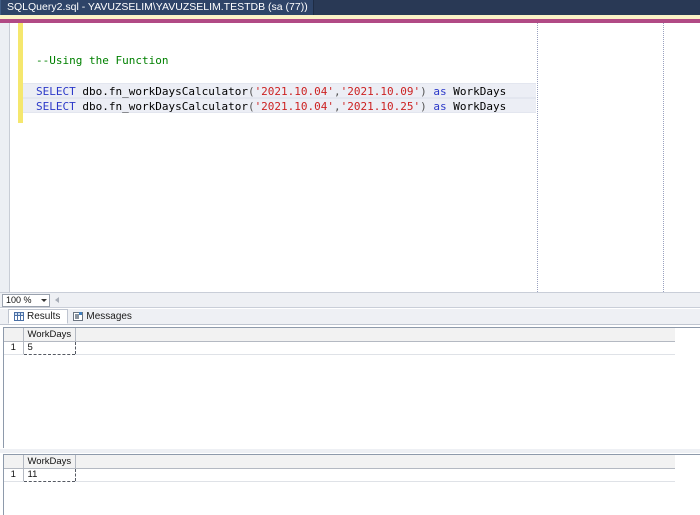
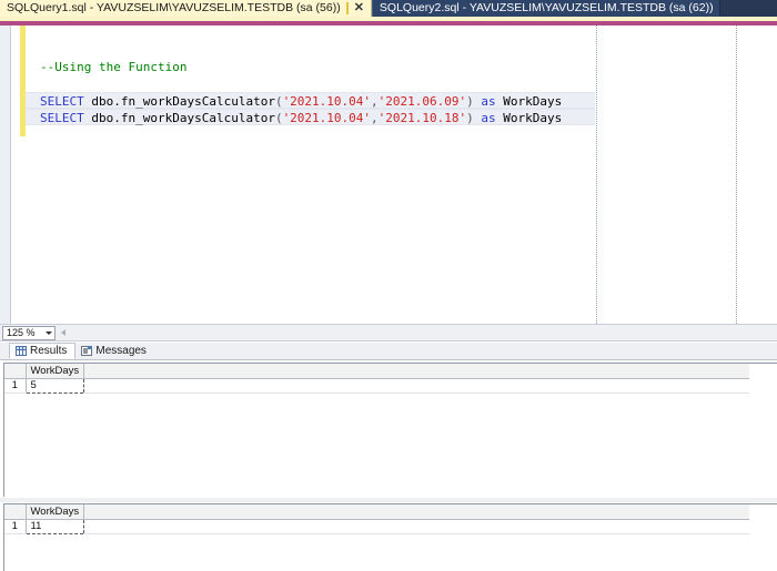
+ SQLQuery1.sql - YAVUZSELIM\YAVUZSELIM.TESTDB (sa (56))
+ ✕
- SQLQuery2.sql - YAVUZSELIM\YAVUZSELIM.TESTDB (sa (77))
+ SQLQuery2.sql - YAVUZSELIM\YAVUZSELIM.TESTDB (sa (62))
  --Using the Function
- SELECT dbo.fn_workDaysCalculator('2021.10.04','2021.10.09') as WorkDays
+ SELECT dbo.fn_workDaysCalculator('2021.10.04','2021.06.09') as WorkDays
- SELECT dbo.fn_workDaysCalculator('2021.10.04','2021.10.25') as WorkDays
+ SELECT dbo.fn_workDaysCalculator('2021.10.04','2021.10.18') as WorkDays
- 100 %
+ 125 %
  Results
  Messages
  	WorkDays
  1	5
  	WorkDays
  1	11
